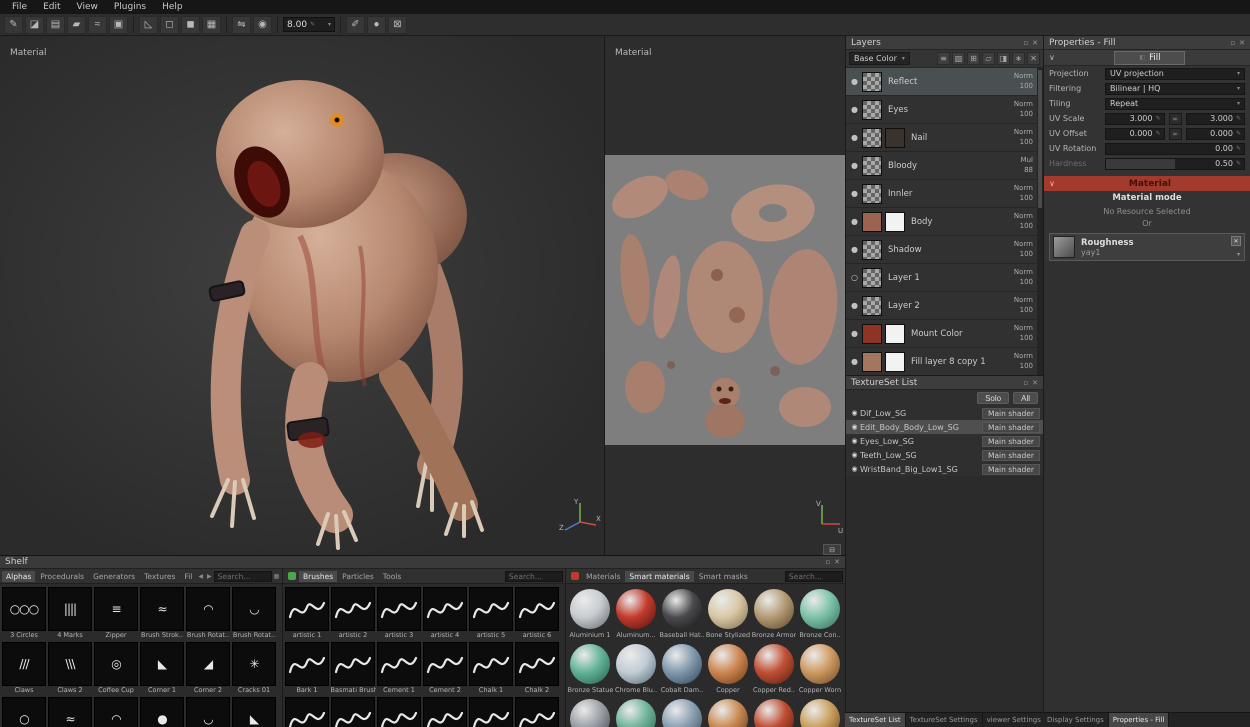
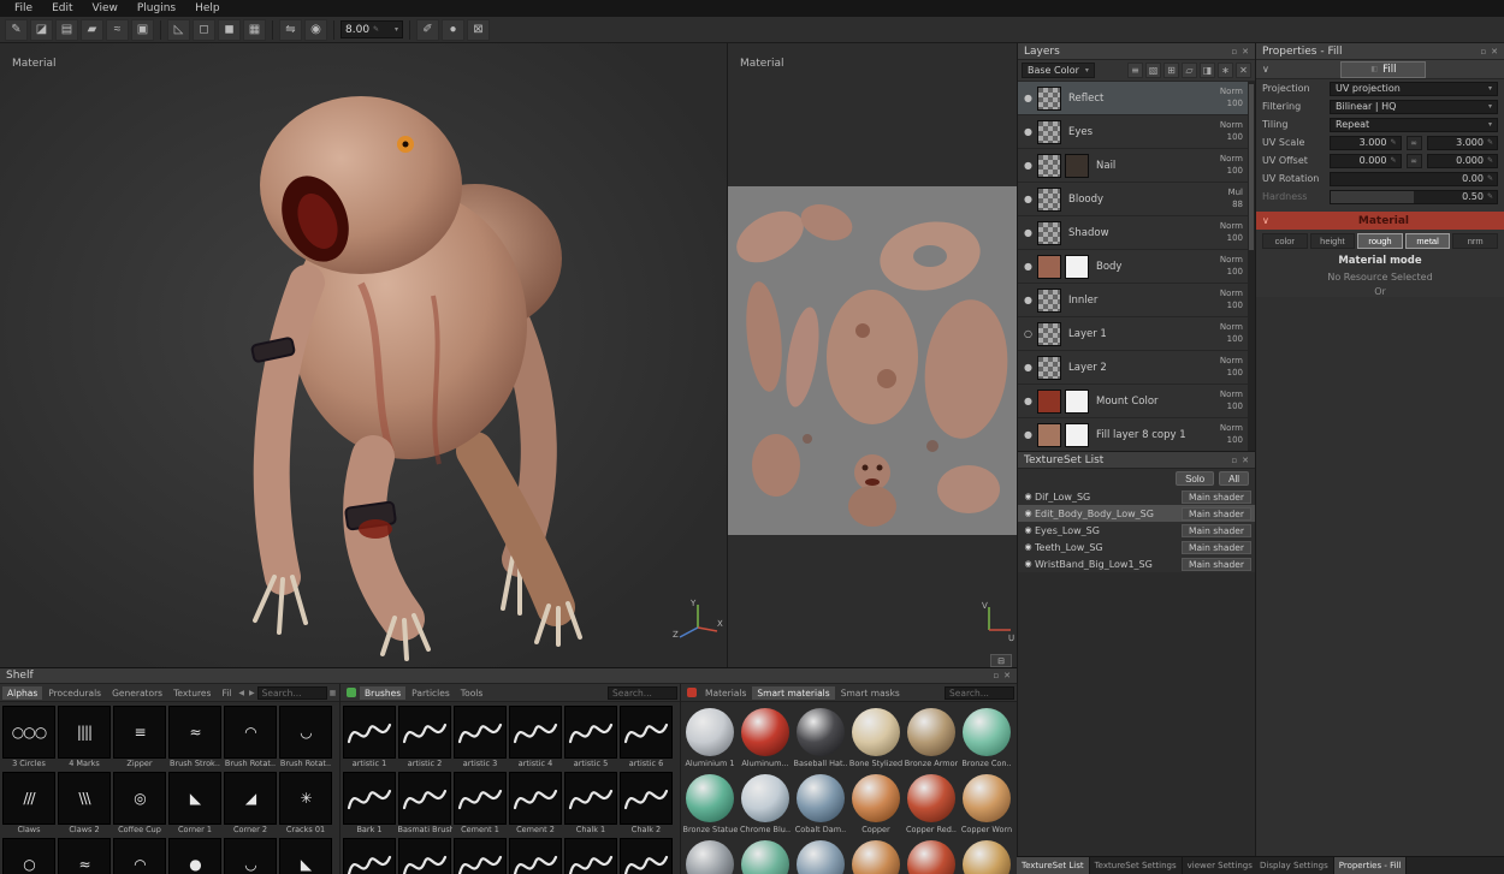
  File
  Edit
  View
  Plugins
  Help
  ✎
  ◪
  ▤
  ▰
  ≈
  ▣
  ◺
  ◻
  ◼
  ▦
  ⇋
  ◉
  8.00
  ✐
  ●
  ⊠
  Material
  Y
  X
  Z
  Material
  V
  U
  ⊟
  Layers
  ▫
  ✕
  Base Color
  ≡
  ▧
  ⊞
  ▱
  ◨
  ∗
  ✕
  ●
  Reflect
  Norm
  100
  ●
  Eyes
  Norm
  100
  ●
  Nail
  Norm
  100
  ●
  Bloody
  Mul
  88
  ●
- Innler
+ Shadow
  Norm
  100
  ●
  Body
  Norm
  100
  ●
- Shadow
+ Innler
  Norm
  100
  ○
  Layer 1
  Norm
  100
  ●
  Layer 2
  Norm
  100
  ●
  Mount Color
  Norm
  100
  ●
  Fill layer 8 copy 1
  Norm
  100
  TextureSet List
  ▫
  ✕
  Solo
  All
  ◉
  Dif_Low_SG
  Main shader
  ◉
  Edit_Body_Body_Low_SG
  Main shader
  ◉
  Eyes_Low_SG
  Main shader
  ◉
  Teeth_Low_SG
  Main shader
  ◉
  WristBand_Big_Low1_SG
  Main shader
  Properties - Fill
  ▫
  ✕
  ∨
  Fill
  Projection
  UV projection
  Filtering
  Bilinear | HQ
  Tiling
  Repeat
  UV Scale
  3.000
  ∞
  3.000
  UV Offset
  0.000
  ∞
  0.000
  UV Rotation
  0.00
  Hardness
  0.50
  ∨
  Material
+ color
+ height
+ rough
+ metal
+ nrm
  Material mode
  No Resource Selected
  Or
- Roughness
- yay1
  TextureSet List
  TextureSet Settings
  viewer Settings
  Display Settings
  Properties - Fill
  Shelf
  ▫
  ✕
  Alphas
  Procedurals
  Generators
  Textures
  Fil
  Search...
  ○○○
  3 Circles
  ||||
  4 Marks
  ≡
  Zipper
  ≈
  Brush Strok..
  ◠
  Brush Rotat..
  ◡
  Brush Rotat..
  ///
  Claws
  \\\
  Claws 2
  ◎
  Coffee Cup
  ◣
  Corner 1
  ◢
  Corner 2
  ✳
  Cracks 01
  ○
  ≈
  ◠
  ●
  ◡
  ◣
  Brushes
  Particles
  Tools
  Search...
  artistic 1
  artistic 2
  artistic 3
  artistic 4
  artistic 5
  artistic 6
  Bark 1
  Basmati Brus
  Cement 1
  Cement 2
  Chalk 1
  Chalk 2
  Materials
  Smart materials
  Smart masks
  Search...
  Aluminium 1
  Aluminum...
  Baseball Hat..
  Bone Stylized
  Bronze Armor
  Bronze Con..
  Bronze Statue
  Chrome Blu..
  Cobalt Dam..
  Copper
  Copper Red..
  Copper Worn
